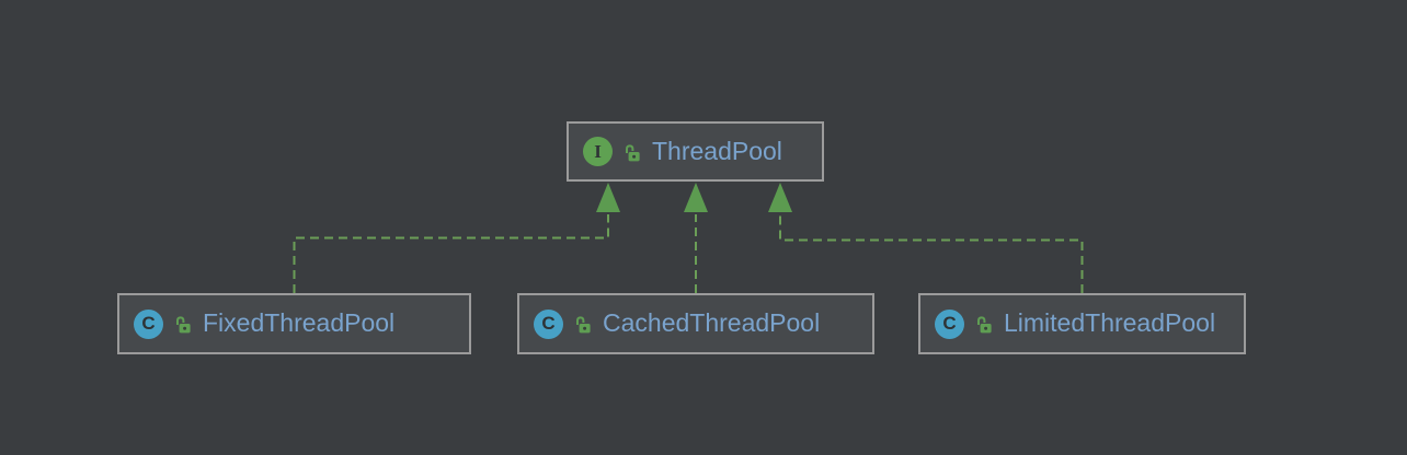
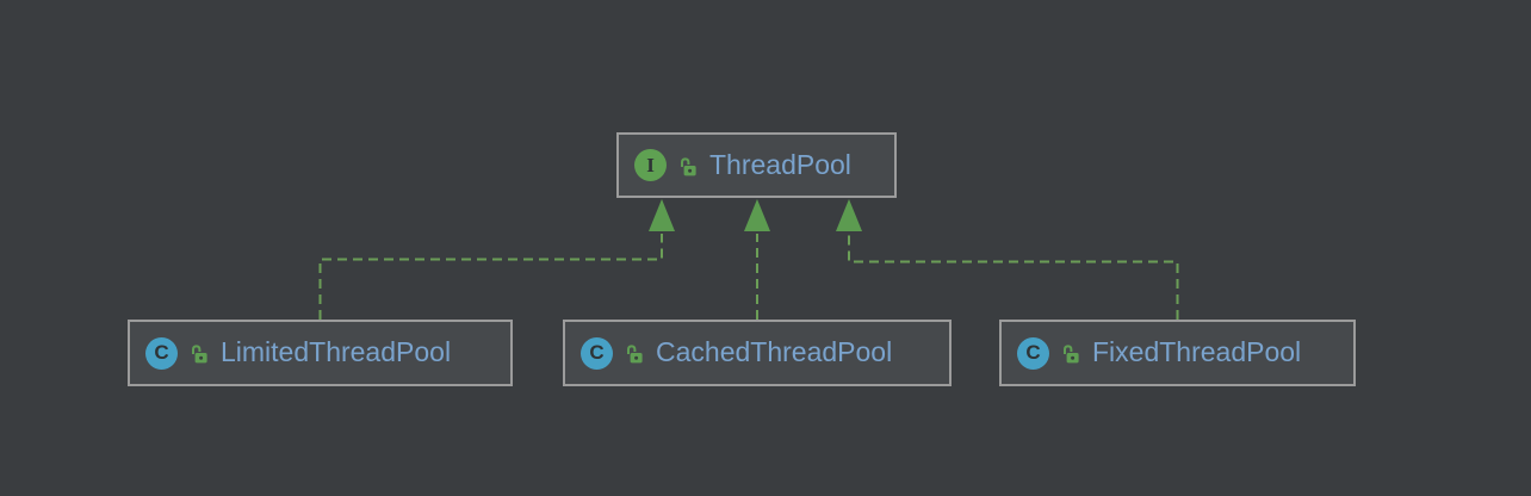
  I
  ThreadPool
  C
- FixedThreadPool
+ LimitedThreadPool
  C
  CachedThreadPool
  C
- LimitedThreadPool
+ FixedThreadPool
